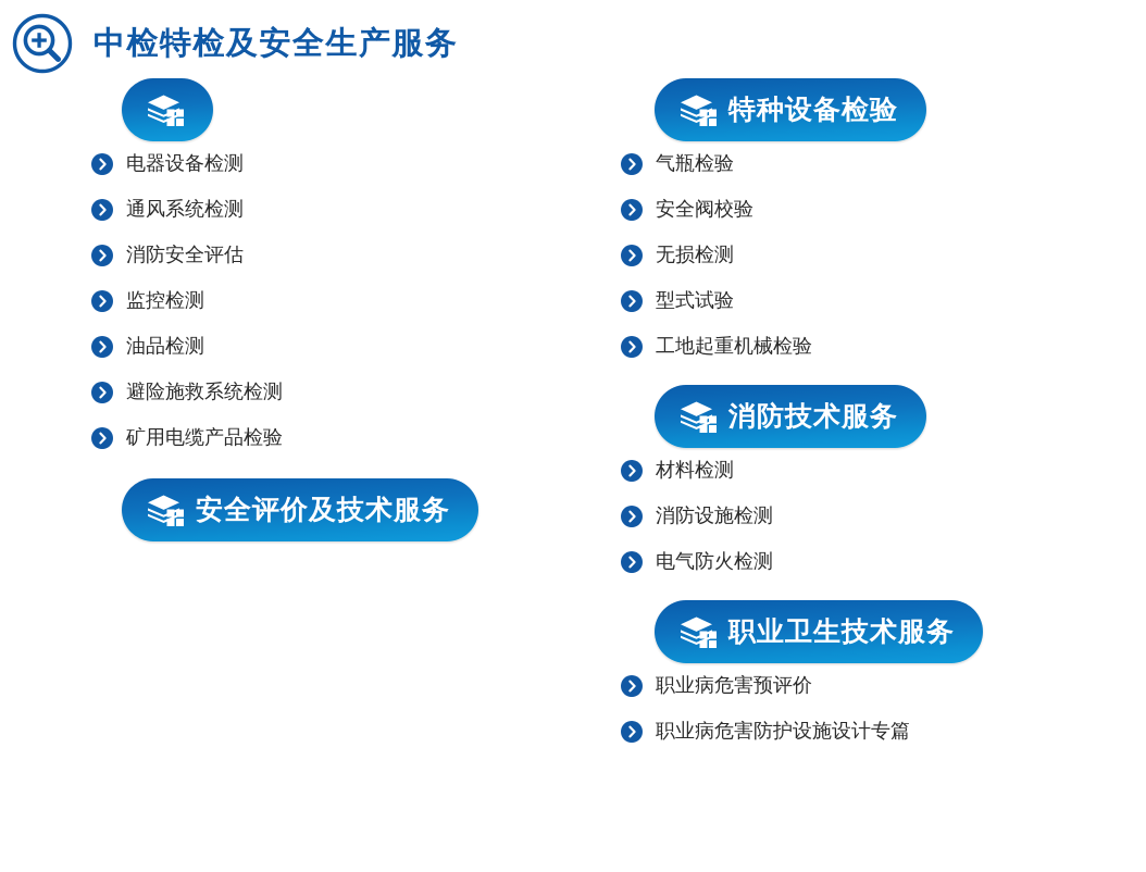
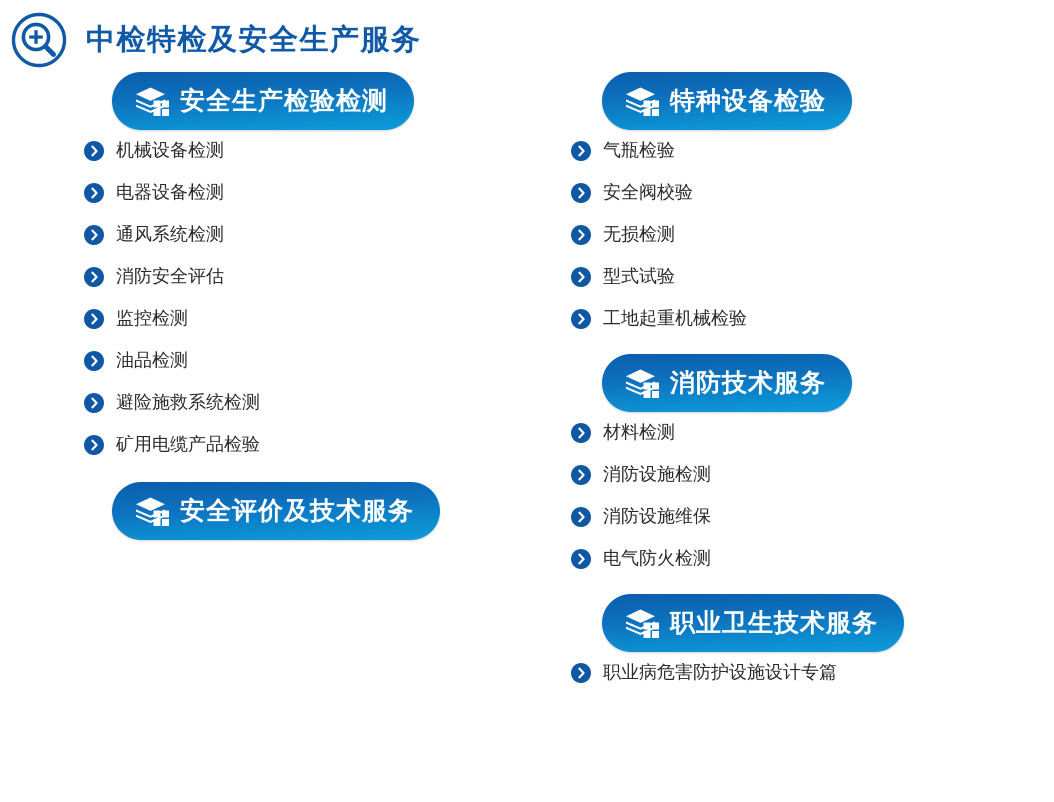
  中检特检及安全生产服务
+ 安全生产检验检测
+ 机械设备检测
  电器设备检测
  通风系统检测
  消防安全评估
  监控检测
  油品检测
  避险施救系统检测
  矿用电缆产品检验
  安全评价及技术服务
  特种设备检验
  气瓶检验
  安全阀校验
  无损检测
  型式试验
  工地起重机械检验
  消防技术服务
  材料检测
  消防设施检测
+ 消防设施维保
  电气防火检测
  职业卫生技术服务
- 职业病危害预评价
  职业病危害防护设施设计专篇
